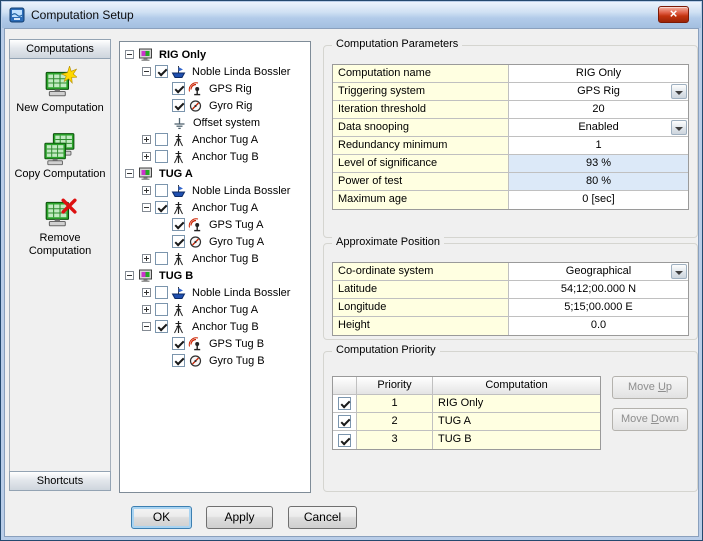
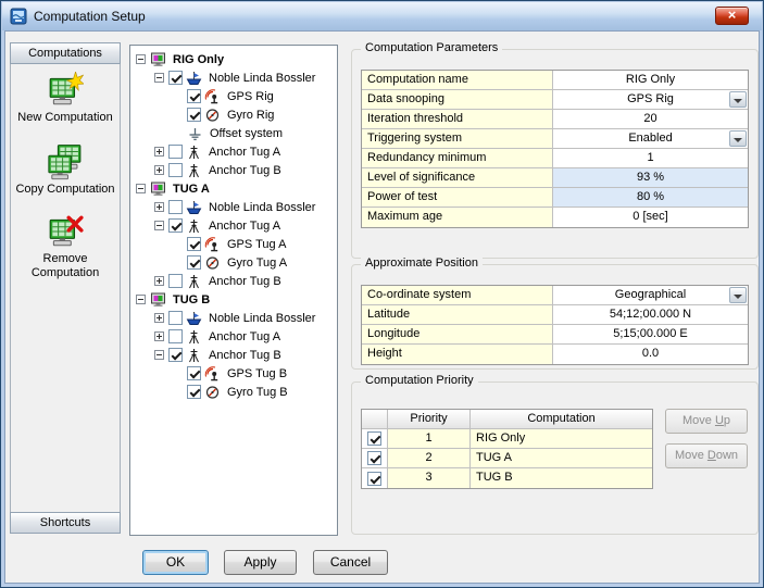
  Computation Setup
  ×
  Computations
  New Computation
  Copy Computation
  Remove Computation
  Shortcuts
  RIG Only
  Noble Linda Bossler
  GPS Rig
  Gyro Rig
  Offset system
  Anchor Tug A
  Anchor Tug B
  TUG A
  Noble Linda Bossler
  Anchor Tug A
  GPS Tug A
  Gyro Tug A
  Anchor Tug B
  TUG B
  Noble Linda Bossler
  Anchor Tug A
  Anchor Tug B
  GPS Tug B
  Gyro Tug B
  Computation Parameters
  Computation name
  RIG Only
- Triggering system
+ Data snooping
  GPS Rig
  Iteration threshold
  20
- Data snooping
+ Triggering system
  Enabled
  Redundancy minimum
  1
  Level of significance
  93 %
  Power of test
  80 %
  Maximum age
  0 [sec]
  Approximate Position
  Co-ordinate system
  Geographical
  Latitude
  54;12;00.000 N
  Longitude
  5;15;00.000 E
  Height
  0.0
  Computation Priority
  Priority
  Computation
  1
  RIG Only
  2
  TUG A
  3
  TUG B
  Move Up
  Move Down
  OK
  Apply
  Cancel
